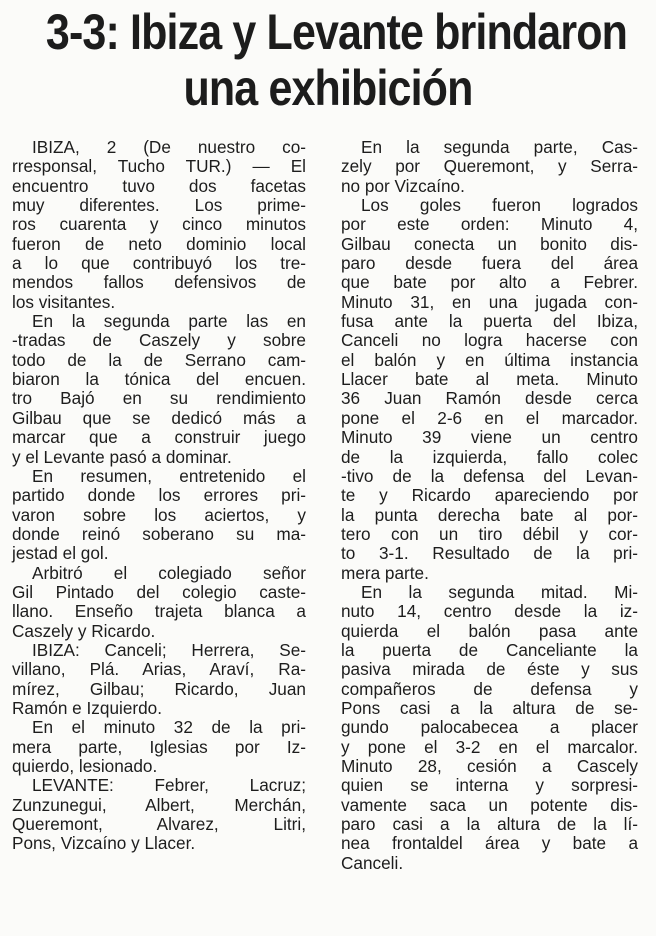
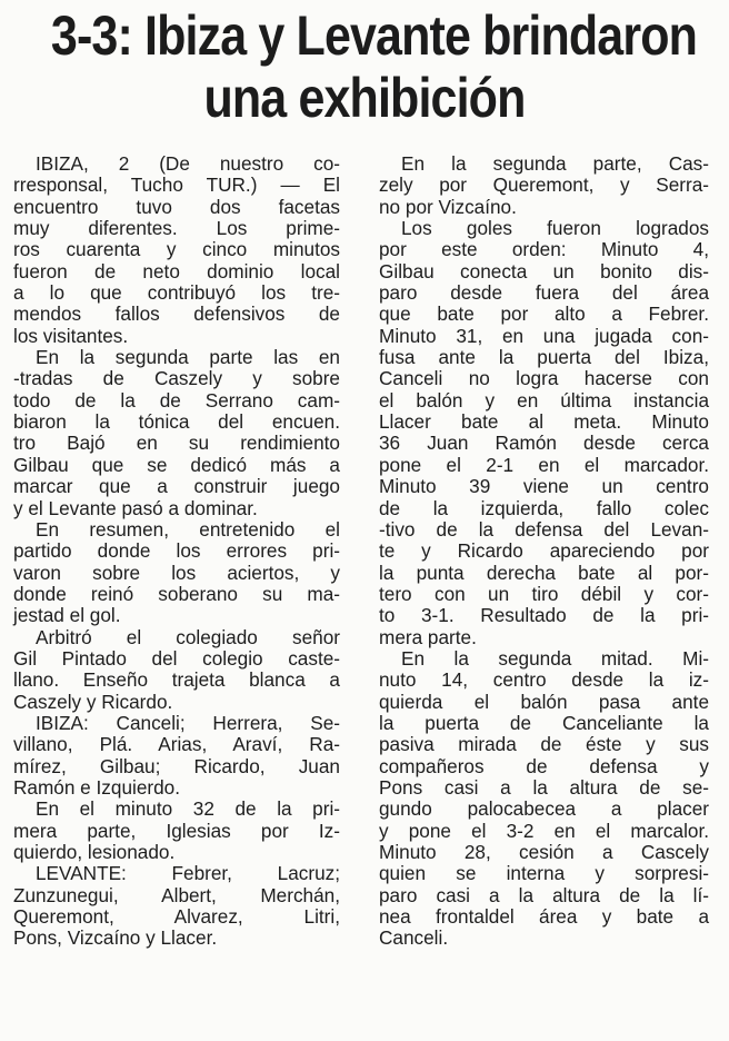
  3-3: Ibiza y Levante brindaron
  una exhibición
  IBIZA, 2 (De nuestro co-
  rresponsal, Tucho TUR.) — El
  encuentro tuvo dos facetas
  muy diferentes. Los prime-
  ros cuarenta y cinco minutos
  fueron de neto dominio local
  a lo que contribuyó los tre-
  mendos fallos defensivos de
  los visitantes.
  En la segunda parte las en
  -tradas de Caszely y sobre
  todo de la de Serrano cam-
  biaron la tónica del encuen.
  tro Bajó en su rendimiento
  Gilbau que se dedicó más a
  marcar que a construir juego
  y el Levante pasó a dominar.
  En resumen, entretenido el
  partido donde los errores pri-
  varon sobre los aciertos, y
  donde reinó soberano su ma-
  jestad el gol.
  Arbitró el colegiado señor
  Gil Pintado del colegio caste-
  llano. Enseño trajeta blanca a
  Caszely y Ricardo.
  IBIZA: Canceli; Herrera, Se-
  villano, Plá. Arias, Araví, Ra-
  mírez, Gilbau; Ricardo, Juan
  Ramón e Izquierdo.
  En el minuto 32 de la pri-
  mera parte, Iglesias por Iz-
  quierdo, lesionado.
  LEVANTE: Febrer, Lacruz;
  Zunzunegui, Albert, Merchán,
  Queremont, Alvarez, Litri,
  Pons, Vizcaíno y Llacer.
  En la segunda parte, Cas-
  zely por Queremont, y Serra-
  no por Vizcaíno.
  Los goles fueron logrados
  por este orden: Minuto 4,
  Gilbau conecta un bonito dis-
  paro desde fuera del área
  que bate por alto a Febrer.
  Minuto 31, en una jugada con-
  fusa ante la puerta del Ibiza,
  Canceli no logra hacerse con
  el balón y en última instancia
  Llacer bate al meta. Minuto
  36 Juan Ramón desde cerca
- pone el 2-6 en el marcador.
+ pone el 2-1 en el marcador.
  Minuto 39 viene un centro
  de la izquierda, fallo colec
  -tivo de la defensa del Levan-
  te y Ricardo apareciendo por
  la punta derecha bate al por-
  tero con un tiro débil y cor-
  to 3-1. Resultado de la pri-
  mera parte.
  En la segunda mitad. Mi-
  nuto 14, centro desde la iz-
  quierda el balón pasa ante
  la puerta de Canceliante la
  pasiva mirada de éste y sus
  compañeros de defensa y
  Pons casi a la altura de se-
  gundo palocabecea a placer
  y pone el 3-2 en el marcalor.
  Minuto 28, cesión a Cascely
  quien se interna y sorpresi-
- vamente saca un potente dis-
  paro casi a la altura de la lí-
  nea frontaldel área y bate a
  Canceli.
